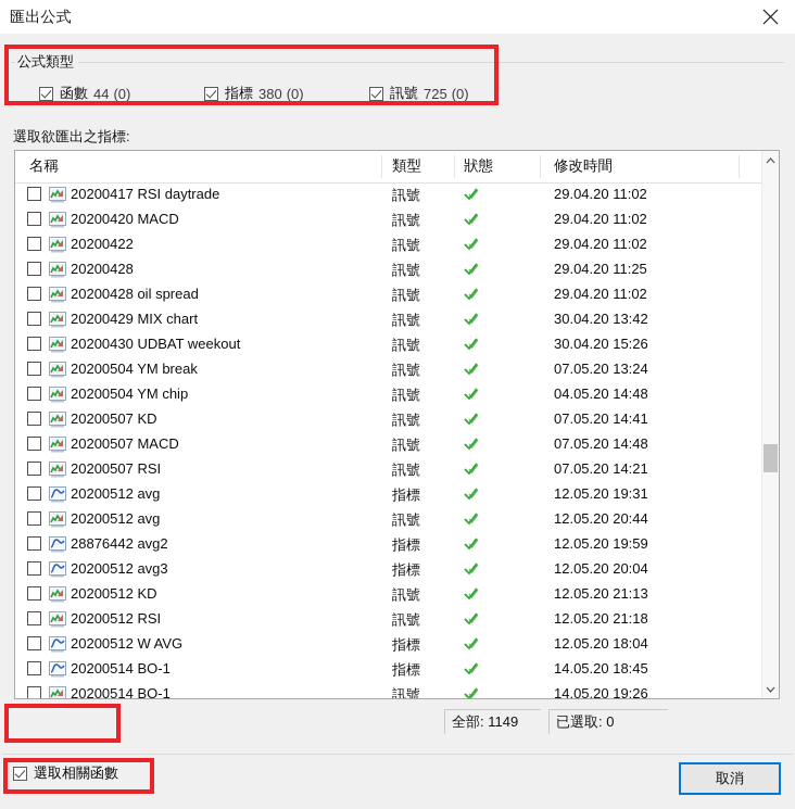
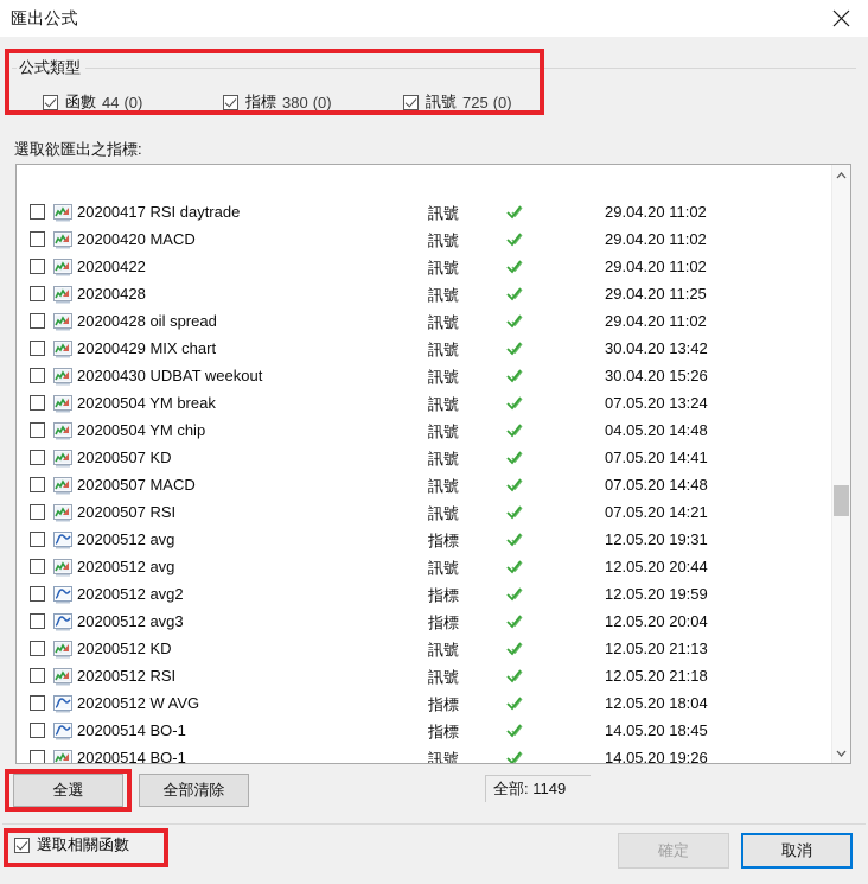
  匯出公式
  公式類型
  函數
  44
  (0)
  指標
  380
  (0)
  訊號
  725
  (0)
  選取欲匯出之指標:
- 名稱
- 類型
- 狀態
- 修改時間
  20200417 RSI daytrade
  訊號
  29.04.20 11:02
  20200420 MACD
  訊號
  29.04.20 11:02
  20200422
  訊號
  29.04.20 11:02
  20200428
  訊號
  29.04.20 11:25
  20200428 oil spread
  訊號
  29.04.20 11:02
  20200429 MIX chart
  訊號
  30.04.20 13:42
  20200430 UDBAT weekout
  訊號
  30.04.20 15:26
  20200504 YM break
  訊號
  07.05.20 13:24
  20200504 YM chip
  訊號
  04.05.20 14:48
  20200507 KD
  訊號
  07.05.20 14:41
  20200507 MACD
  訊號
  07.05.20 14:48
  20200507 RSI
  訊號
  07.05.20 14:21
  20200512 avg
  指標
  12.05.20 19:31
  20200512 avg
  訊號
  12.05.20 20:44
- 28876442 avg2
+ 20200512 avg2
  指標
  12.05.20 19:59
  20200512 avg3
  指標
  12.05.20 20:04
  20200512 KD
  訊號
  12.05.20 21:13
  20200512 RSI
  訊號
  12.05.20 21:18
  20200512 W AVG
  指標
  12.05.20 18:04
  20200514 BO-1
  指標
  14.05.20 18:45
  20200514 BO-1
  訊號
  14.05.20 19:26
+ 全選
+ 全部清除
  全部: 1149
- 已選取: 0
  選取相關函數
+ 確定
  取消
